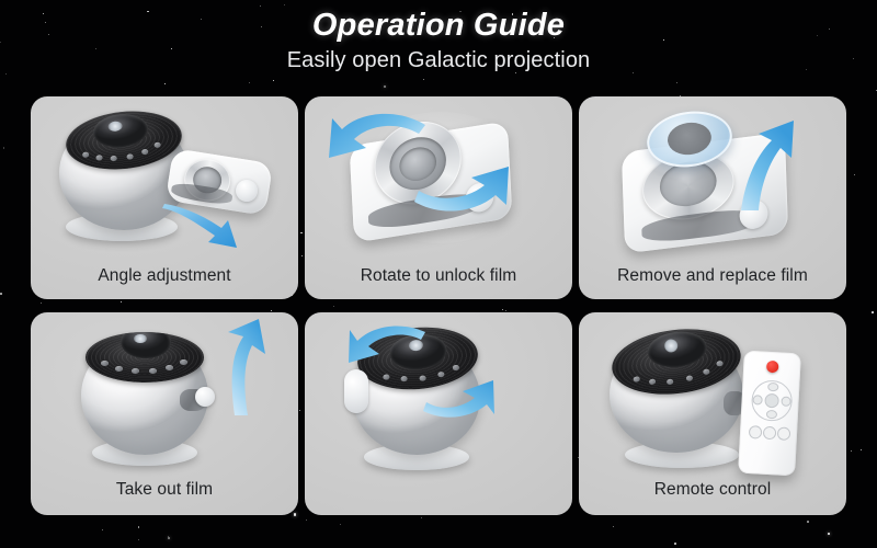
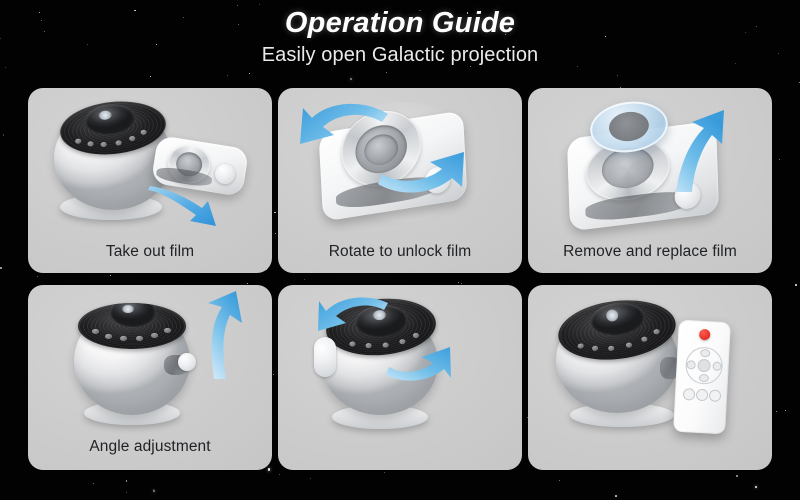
  Operation Guide
  Easily open Galactic projection
- Angle adjustment
+ Take out film
  Rotate to unlock film
  Remove and replace film
- Take out film
+ Angle adjustment
- Remote control
